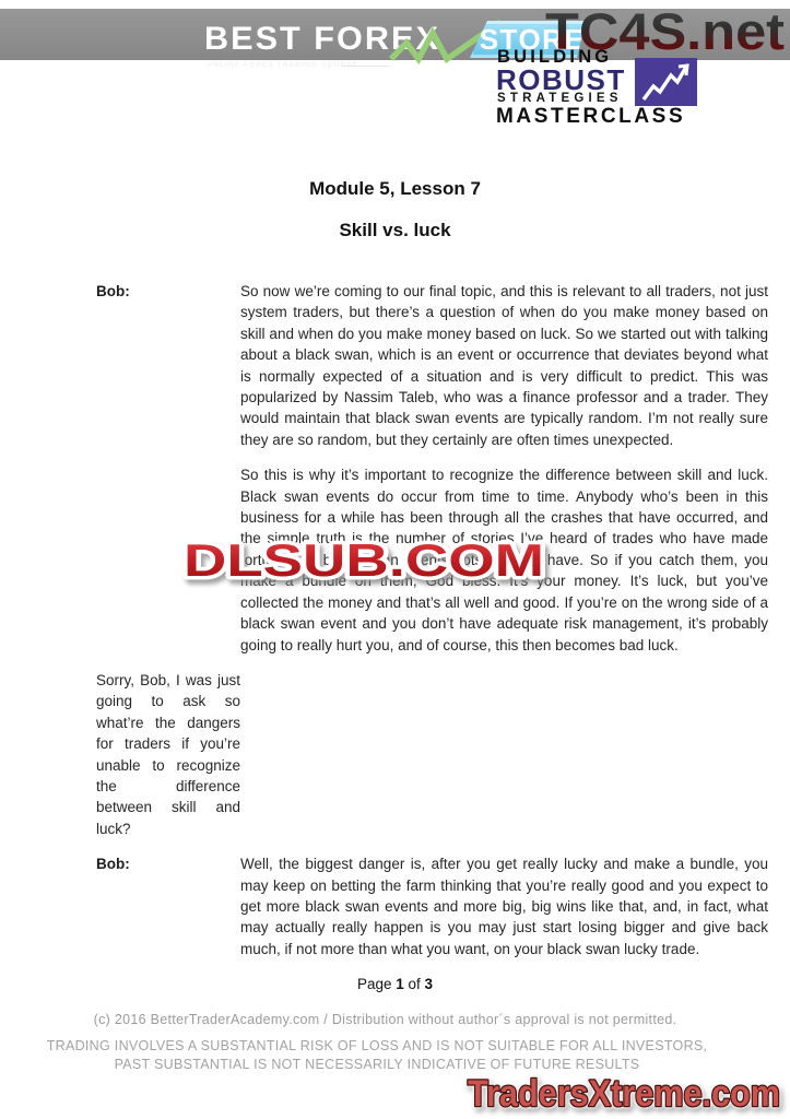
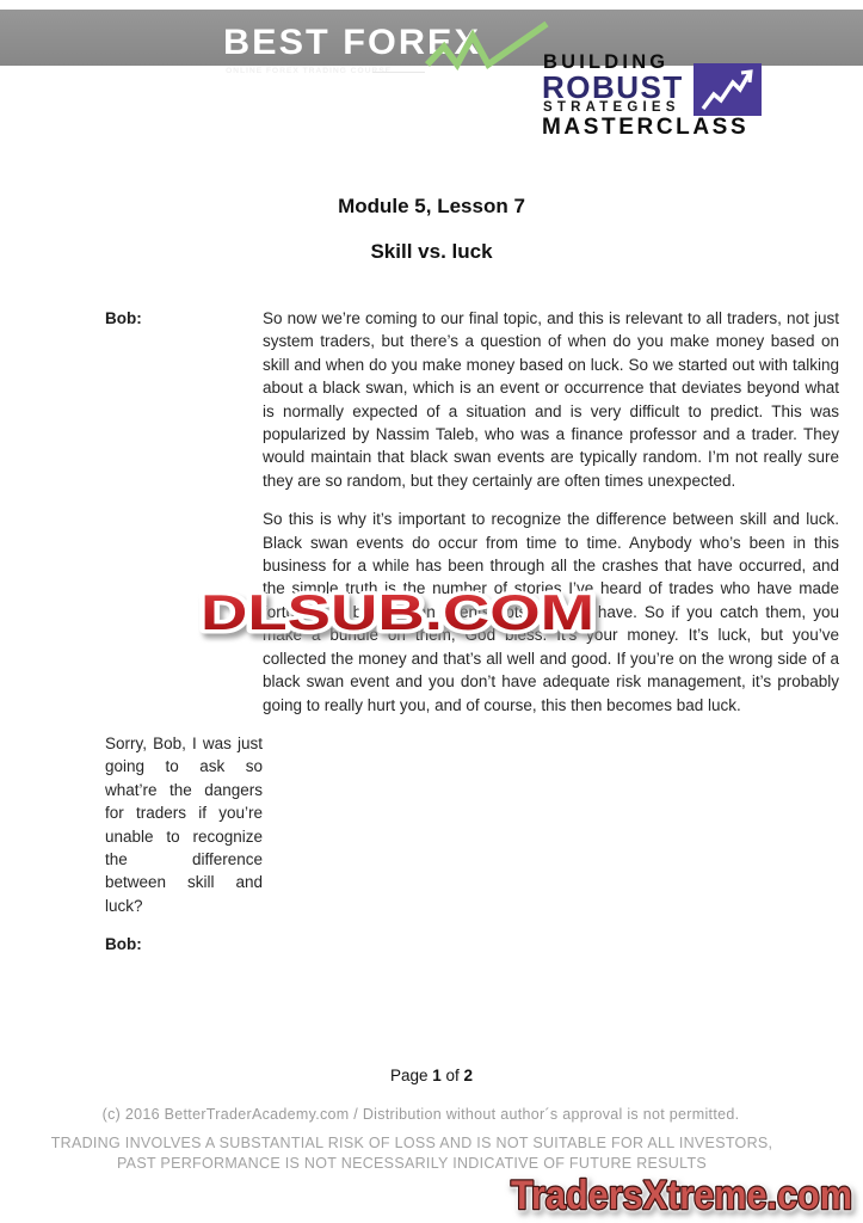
  BEST FORE
- STORE
- TC4S.net
  BUILDING
  ROBUST
  STRATEGIES
  MASTERCLASS
  Module 5, Lesson 7
  Skill vs. luck
  Bob:
  So now we’re coming to our final topic, and this is relevant to all traders, not just system traders, but there’s a question of when do you make money based on skill and when do you make money based on luck. So we started out with talking about a black swan, which is an event or occurrence that deviates beyond what is normally expected of a situation and is very difficult to predict. This was popularized by Nassim Taleb, who was a finance professor and a trader. They would maintain that black swan events are typically random. I’m not really sure they are so random, but they certainly are often times unexpected.
  So this is why it’s important to recognize the difference between skill and luck. Black swan events do occur from time to time. Anybody who’s been in this business for a while has been through all the crashes that have occurred, and the simple truth is the number of stories I’ve heard of trades who have made fortunes off black swan events, lots of them have. So if you catch them, you make a bundle on them, God bless. It’s your money. It’s luck, but you’ve collected the money and that’s all well and good. If you’re on the wrong side of a black swan event and you don’t have adequate risk management, it’s probably going to really hurt you, and of course, this then becomes bad luck.
  Sorry, Bob, I was just going to ask so what’re the dangers for traders if you’re unable to recognize the difference between skill and luck?
  Bob:
- Well, the biggest danger is, after you get really lucky and make a bundle, you may keep on betting the farm thinking that you’re really good and you expect to get more black swan events and more big, big wins like that, and, in fact, what may actually really happen is you may just start losing bigger and give back much, if not more than what you want, on your black swan lucky trade.
  DLSUB.COM
- Page 1 of 3
+ Page 1 of 2
  (c) 2016 BetterTraderAcademy.com / Distribution without author´s approval is not permitted.
  TRADING INVOLVES A SUBSTANTIAL RISK OF LOSS AND IS NOT SUITABLE FOR ALL INVESTORS,
- PAST SUBSTANTIAL IS NOT NECESSARILY INDICATIVE OF FUTURE RESULTS
+ PAST PERFORMANCE IS NOT NECESSARILY INDICATIVE OF FUTURE RESULTS
  TradersXtreme.com
